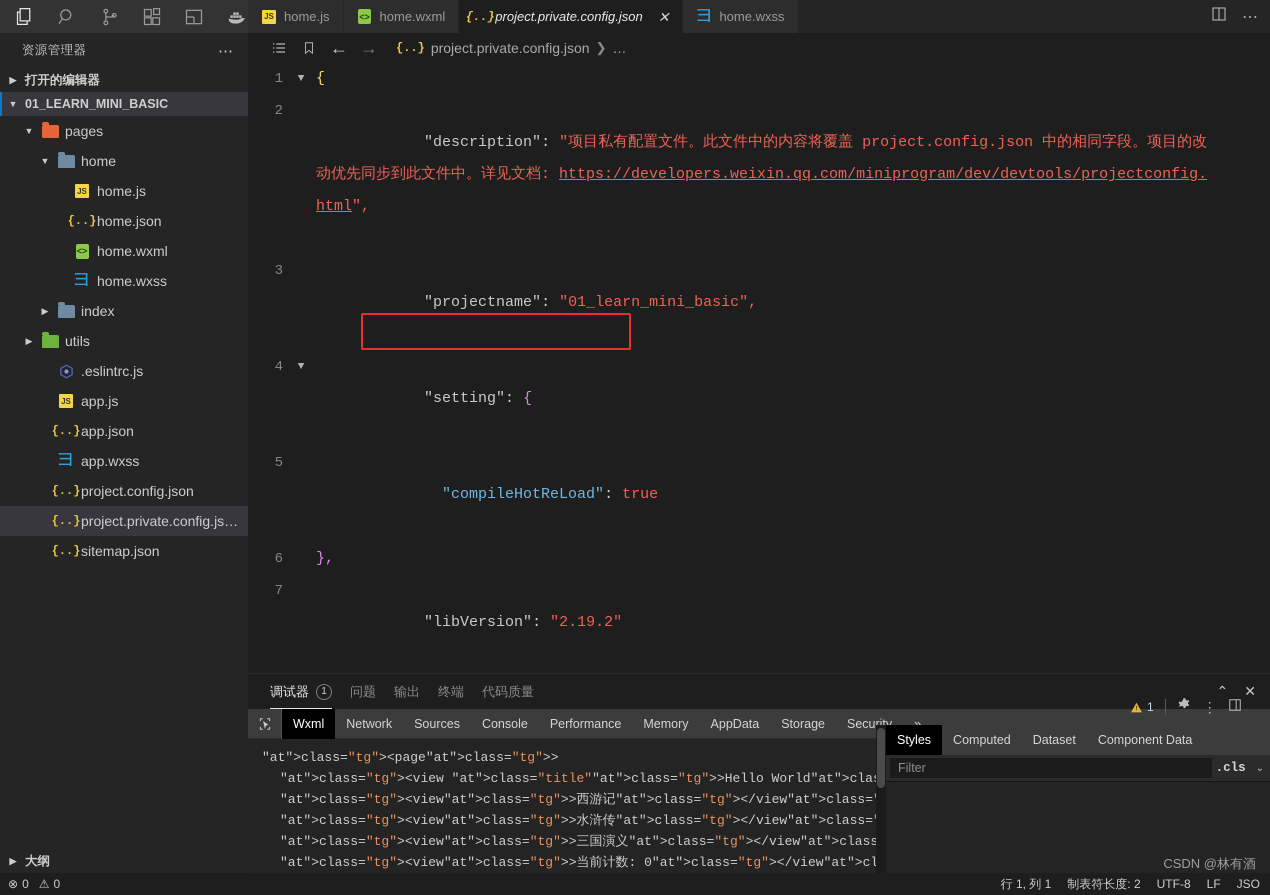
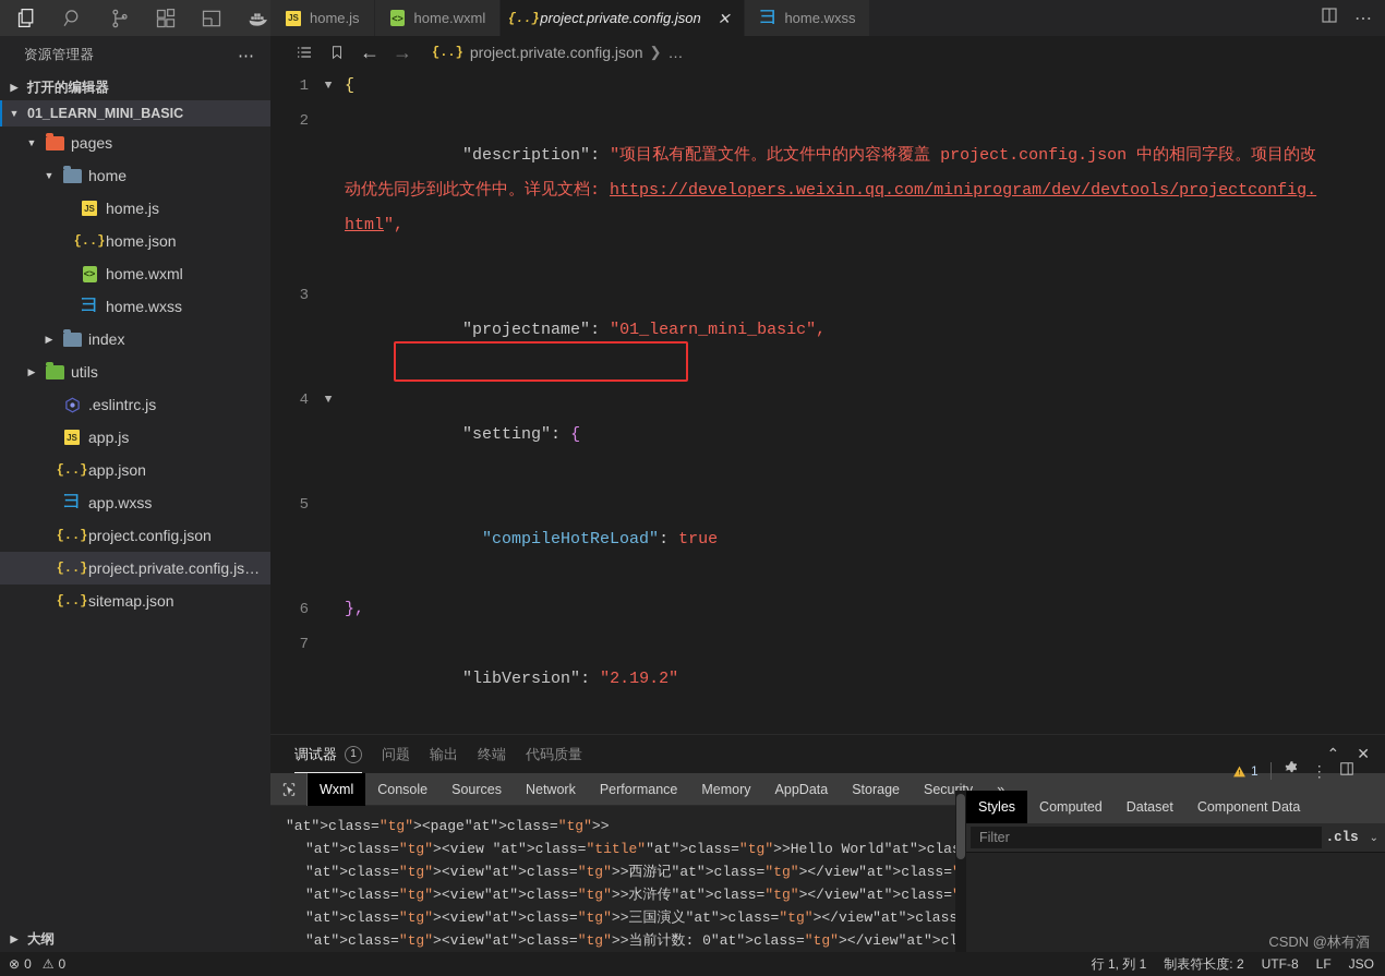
  JS
  home.js
  <>
  home.wxml
  {..}
  project.private.config.json
  ✕
  彐
  home.wxss
  ⋯
  资源管理器
  ⋯
  ▶
  打开的编辑器
  ▼
  01_LEARN_MINI_BASIC
  ▼
  pages
  ▼
  home
  JS
  home.js
  {..}
  home.json
  <>
  home.wxml
  彐
  home.wxss
  ▶
  index
  ▶
  utils
  .eslintrc.js
  JS
  app.js
  {..}
  app.json
  彐
  app.wxss
  {..}
  project.config.json
  {..}
  project.private.config.js…
  {..}
  sitemap.json
  ▶
  大纲
  ←
  →
  {..}
  project.private.config.json
  ❯
  …
  1
  ▼
  {
  2
  "description": "项目私有配置文件。此文件中的内容将覆盖 project.config.json 中的相同字段。项目的改动优先同步到此文件中。详见文档: https://developers.weixin.qq.com/miniprogram/dev/devtools/projectconfig.html",
  3
  "projectname": "01_learn_mini_basic",
  4
  ▼
  "setting": {
  5
  "compileHotReLoad": true
  6
  },
  7
  "libVersion": "2.19.2"
  调试器
  1
  问题
  输出
  终端
  代码质量
  ⌃
  ✕
  Wxml
- Network
+ Console
  Sources
- Console
+ Network
  Performance
  Memory
  AppData
  Storage
  Security
  »
  "at">class="tg"><page"at">class="tg">>
  "at">class="tg"><view "at">class="title""at">class="tg">>Hello World"at">cla
  "at">class="tg"><view"at">class="tg">>西游记"at">class="tg"></view"at">class=
  "at">class="tg"><view"at">class="tg">>水浒传"at">class="tg"></view"at">class=
  "at">class="tg"><view"at">class="tg">>三国演义"at">class="tg"></view"at">class
  "at">class="tg"><view"at">class="tg">>当前计数: 0"at">class="tg"></view"at">cl
  1
  ⋮
  Styles
  Computed
  Dataset
  Component Data
  Filter
  .cls
  ⌄
  ⊗
  0
  ⚠
  0
  行 1, 列 1
  制表符长度: 2
  UTF-8
  LF
  JSO
  CSDN @林有酒
